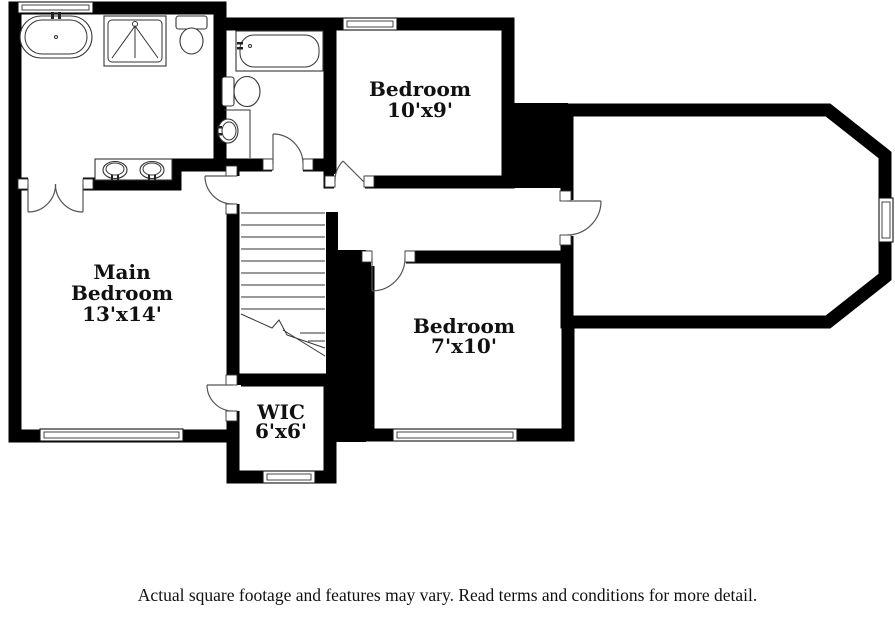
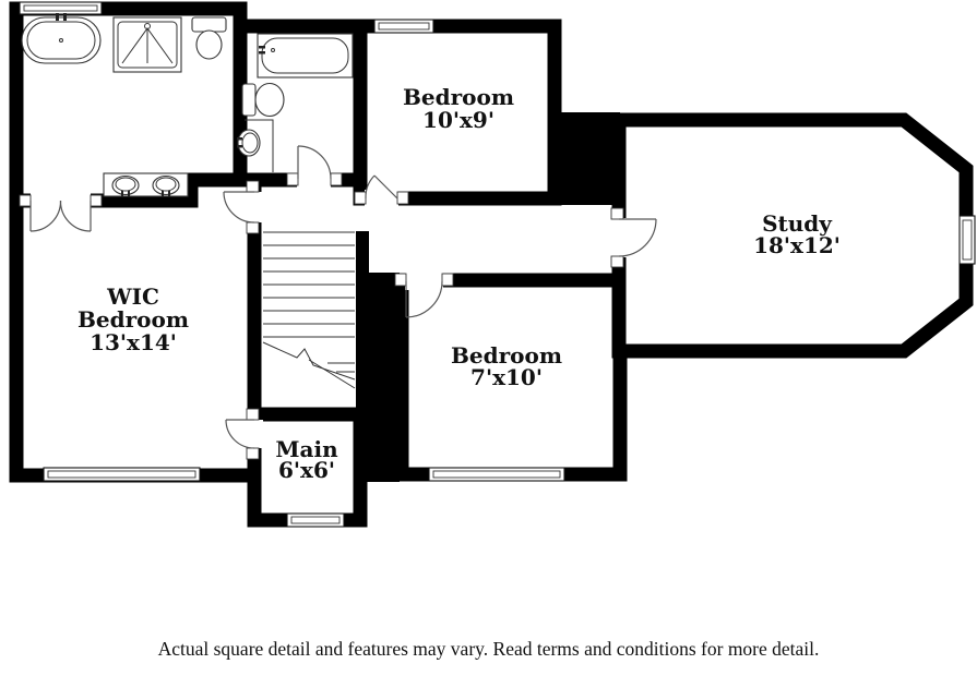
- Main
+ WIC
  Bedroom
  13'x14'
  Bedroom
  10'x9'
  Bedroom
  7'x10'
+ Study
+ 18'x12'
- WIC
+ Main
  6'x6'
- Actual square footage and features may vary. Read terms and conditions for more detail.
+ Actual square detail and features may vary. Read terms and conditions for more detail.
